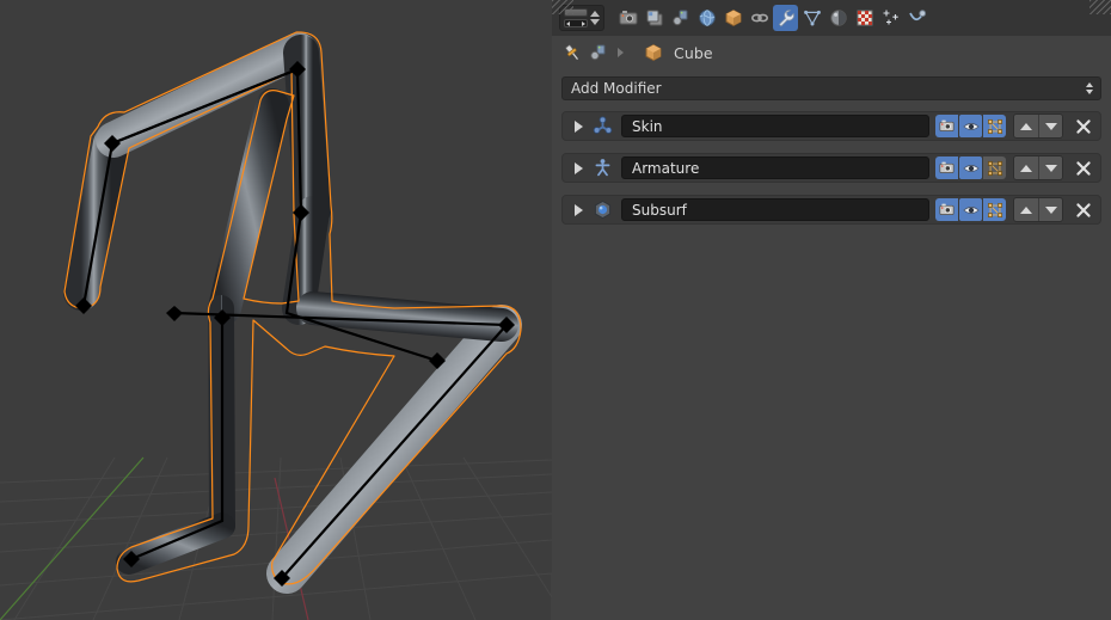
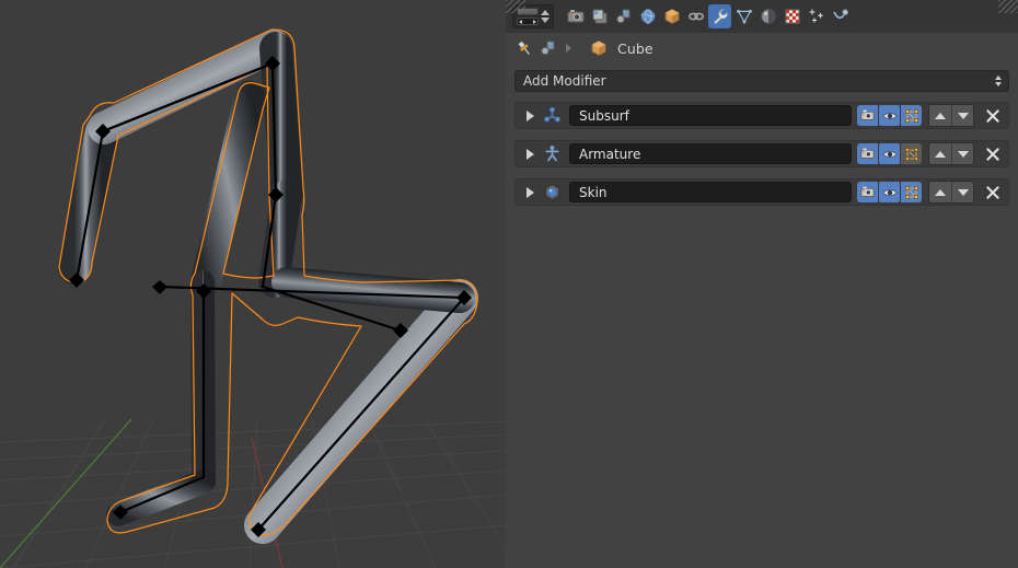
  Cube
  Add Modifier
- Skin
+ Subsurf
  Armature
- Subsurf
+ Skin
